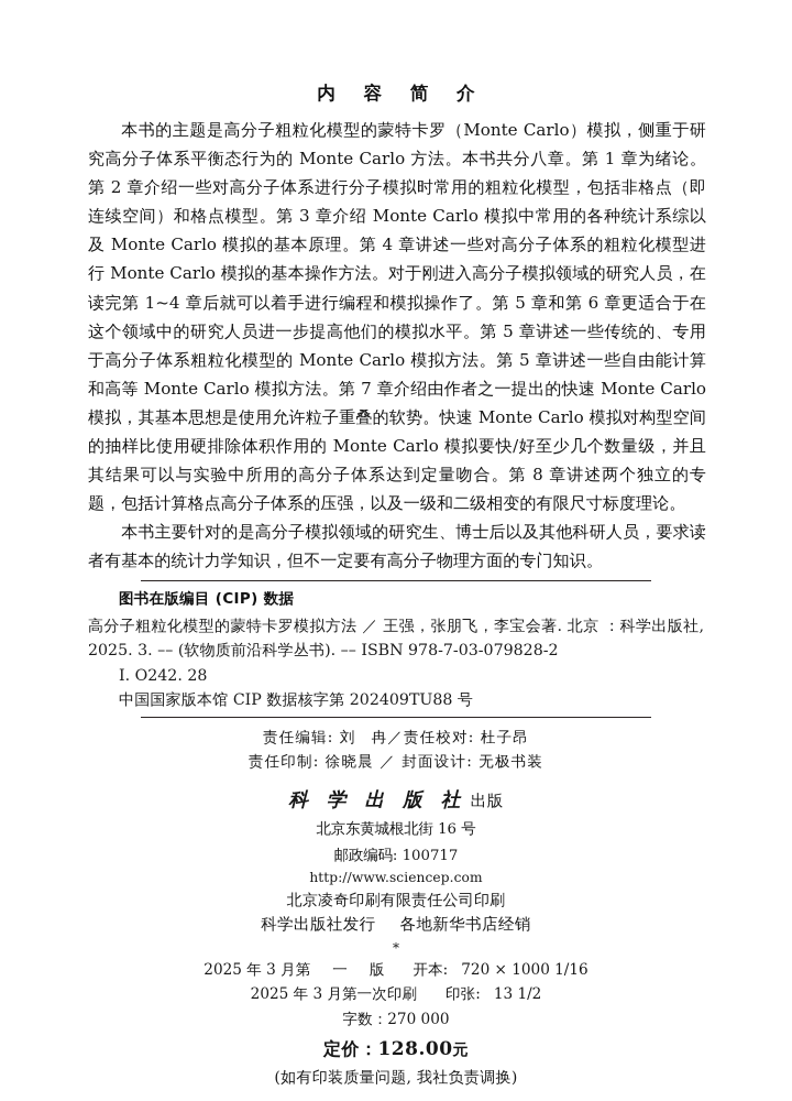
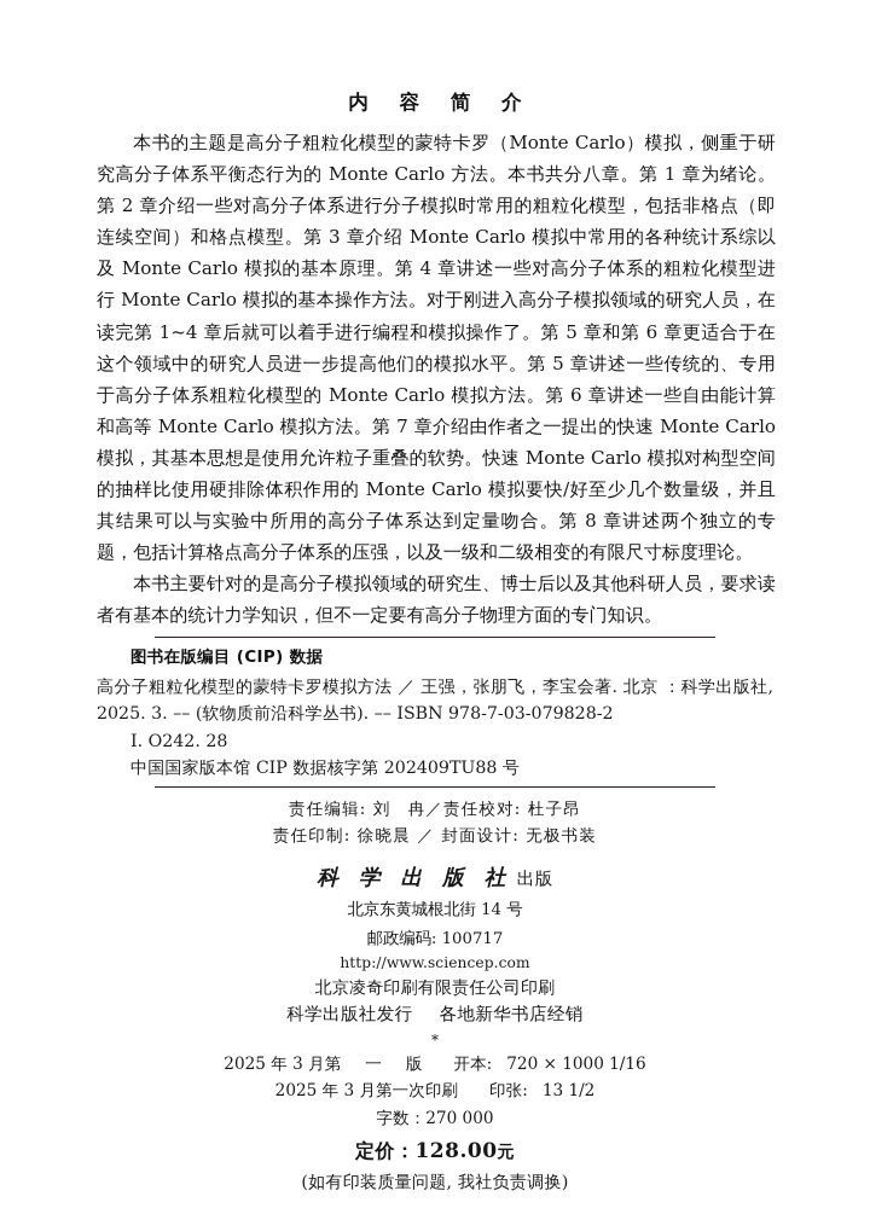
  内 容 简 介
- 本书的主题是高分子粗粒化模型的蒙特卡罗（Monte Carlo）模拟，侧重于研究高分子体系平衡态行为的 Monte Carlo 方法。本书共分八章。第 1 章为绪论。第 2 章介绍一些对高分子体系进行分子模拟时常用的粗粒化模型，包括非格点（即连续空间）和格点模型。第 3 章介绍 Monte Carlo 模拟中常用的各种统计系综以及 Monte Carlo 模拟的基本原理。第 4 章讲述一些对高分子体系的粗粒化模型进行 Monte Carlo 模拟的基本操作方法。对于刚进入高分子模拟领域的研究人员，在读完第 1~4 章后就可以着手进行编程和模拟操作了。第 5 章和第 6 章更适合于在这个领域中的研究人员进一步提高他们的模拟水平。第 5 章讲述一些传统的、专用于高分子体系粗粒化模型的 Monte Carlo 模拟方法。第 5 章讲述一些自由能计算和高等 Monte Carlo 模拟方法。第 7 章介绍由作者之一提出的快速 Monte Carlo 模拟，其基本思想是使用允许粒子重叠的软势。快速 Monte Carlo 模拟对构型空间的抽样比使用硬排除体积作用的 Monte Carlo 模拟要快/好至少几个数量级，并且其结果可以与实验中所用的高分子体系达到定量吻合。第 8 章讲述两个独立的专题，包括计算格点高分子体系的压强，以及一级和二级相变的有限尺寸标度理论。
+ 本书的主题是高分子粗粒化模型的蒙特卡罗（Monte Carlo）模拟，侧重于研究高分子体系平衡态行为的 Monte Carlo 方法。本书共分八章。第 1 章为绪论。第 2 章介绍一些对高分子体系进行分子模拟时常用的粗粒化模型，包括非格点（即连续空间）和格点模型。第 3 章介绍 Monte Carlo 模拟中常用的各种统计系综以及 Monte Carlo 模拟的基本原理。第 4 章讲述一些对高分子体系的粗粒化模型进行 Monte Carlo 模拟的基本操作方法。对于刚进入高分子模拟领域的研究人员，在读完第 1~4 章后就可以着手进行编程和模拟操作了。第 5 章和第 6 章更适合于在这个领域中的研究人员进一步提高他们的模拟水平。第 5 章讲述一些传统的、专用于高分子体系粗粒化模型的 Monte Carlo 模拟方法。第 6 章讲述一些自由能计算和高等 Monte Carlo 模拟方法。第 7 章介绍由作者之一提出的快速 Monte Carlo 模拟，其基本思想是使用允许粒子重叠的软势。快速 Monte Carlo 模拟对构型空间的抽样比使用硬排除体积作用的 Monte Carlo 模拟要快/好至少几个数量级，并且其结果可以与实验中所用的高分子体系达到定量吻合。第 8 章讲述两个独立的专题，包括计算格点高分子体系的压强，以及一级和二级相变的有限尺寸标度理论。
  本书主要针对的是高分子模拟领域的研究生、博士后以及其他科研人员，要求读者有基本的统计力学知识，但不一定要有高分子物理方面的专门知识。
  图书在版编目 (CIP) 数据
  高分子粗粒化模型的蒙特卡罗模拟方法 ／ 王强，张朋飞，李宝会著. 北京 ：科学出版社, 2025. 3. –– (软物质前沿科学丛书). –– ISBN 978-7-03-079828-2
  Ⅰ. O242. 28
  中国国家版本馆 CIP 数据核字第 202409TU88 号
  责任编辑: 刘 冉／责任校对: 杜子昂
  责任印制: 徐晓晨 ／ 封面设计: 无极书装
  科 学 出 版 社 出版
- 北京东黄城根北街 16 号
+ 北京东黄城根北街 14 号
  邮政编码: 100717
  http://www.sciencep.com
  北京凌奇印刷有限责任公司印刷
  科学出版社发行 各地新华书店经销
  *
  2025 年 3 月第 一 版 开本: 720 × 1000 1/16
  2025 年 3 月第一次印刷 印张: 13 1/2
  字数：270 000
  定价：128.00元
  (如有印装质量问题, 我社负责调换)
